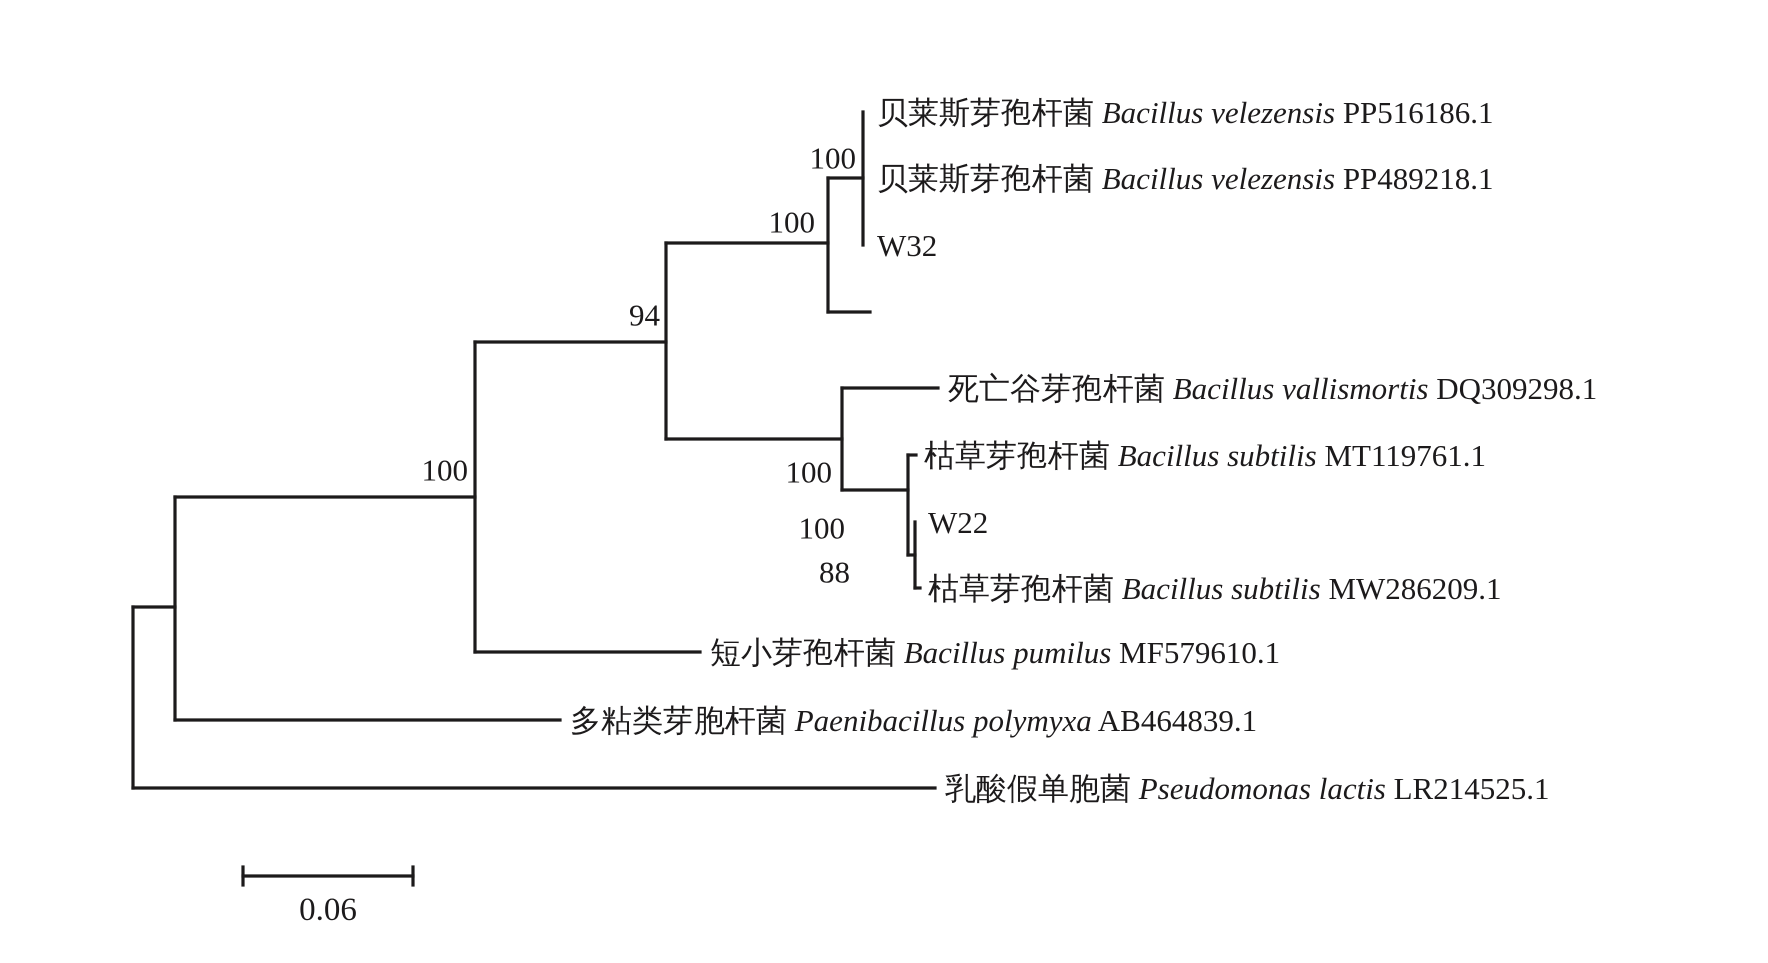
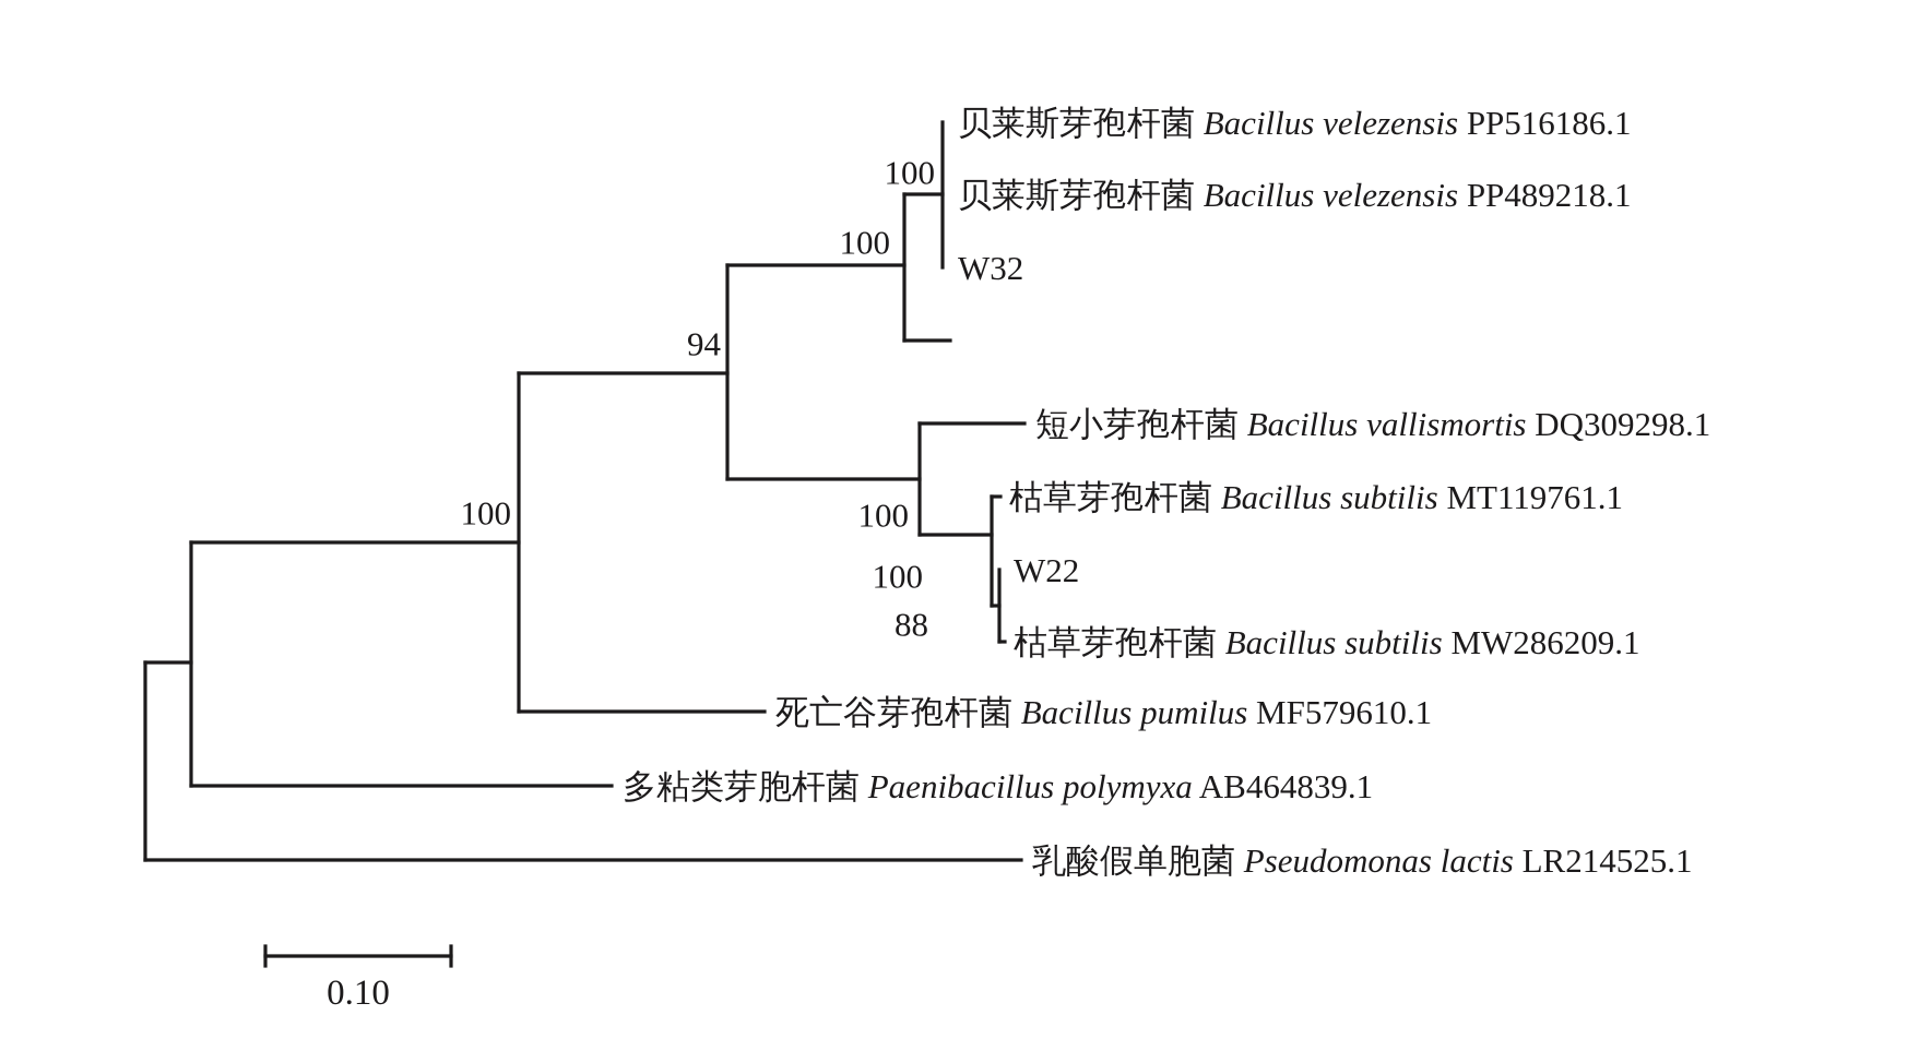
  贝莱斯芽孢杆菌 Bacillus velezensis PP516186.1
  贝莱斯芽孢杆菌 Bacillus velezensis PP489218.1
  W32
- 死亡谷芽孢杆菌 Bacillus vallismortis DQ309298.1
+ 短小芽孢杆菌 Bacillus vallismortis DQ309298.1
  枯草芽孢杆菌 Bacillus subtilis MT119761.1
  W22
  枯草芽孢杆菌 Bacillus subtilis MW286209.1
- 短小芽孢杆菌 Bacillus pumilus MF579610.1
+ 死亡谷芽孢杆菌 Bacillus pumilus MF579610.1
  多粘类芽胞杆菌 Paenibacillus polymyxa AB464839.1
  乳酸假单胞菌 Pseudomonas lactis LR214525.1
  100
  100
  94
  100
  100
  100
  88
- 0.06
+ 0.10
